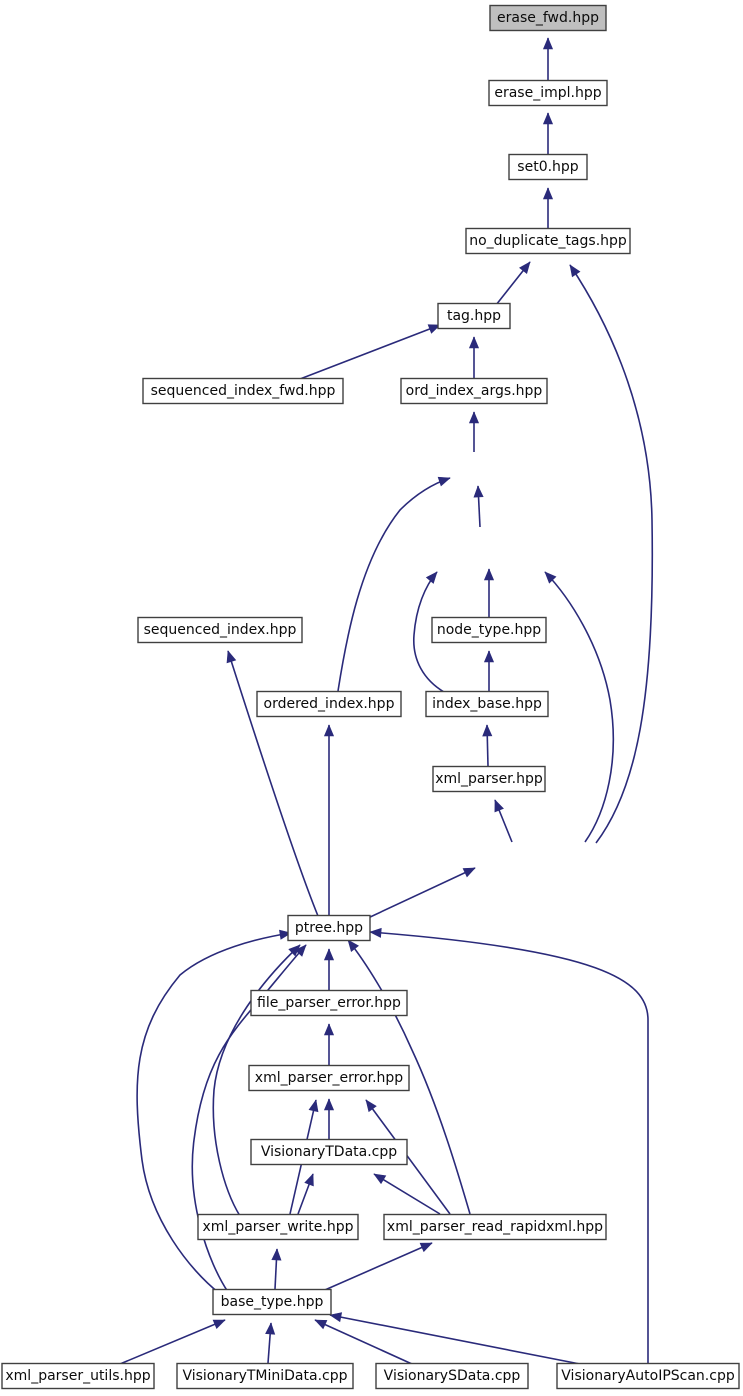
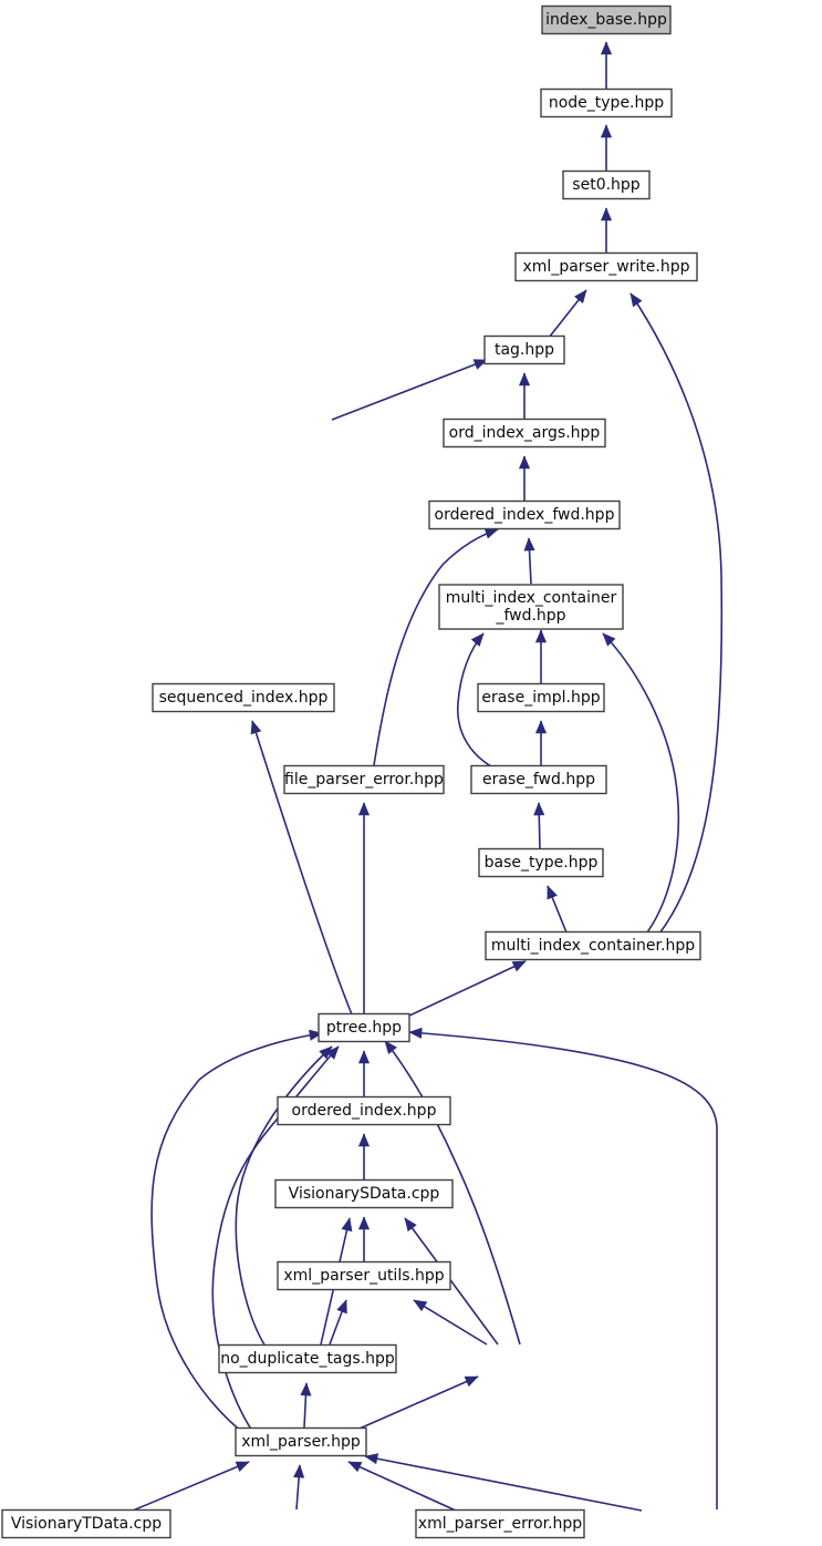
- erase_fwd.hpp
+ index_base.hpp
- erase_impl.hpp
+ node_type.hpp
  set0.hpp
- no_duplicate_tags.hpp
+ xml_parser_write.hpp
  tag.hpp
- sequenced_index_fwd.hpp
  ord_index_args.hpp
+ ordered_index_fwd.hpp
+ multi_index_container _fwd.hpp
- node_type.hpp
+ erase_impl.hpp
  sequenced_index.hpp
- ordered_index.hpp
+ file_parser_error.hpp
- index_base.hpp
+ erase_fwd.hpp
- xml_parser.hpp
+ base_type.hpp
+ multi_index_container.hpp
  ptree.hpp
- file_parser_error.hpp
+ ordered_index.hpp
- xml_parser_error.hpp
+ VisionarySData.cpp
- VisionaryTData.cpp
+ xml_parser_utils.hpp
- xml_parser_write.hpp
+ no_duplicate_tags.hpp
- xml_parser_read_rapidxml.hpp
- base_type.hpp
+ xml_parser.hpp
- xml_parser_utils.hpp
+ VisionaryTData.cpp
- VisionaryTMiniData.cpp
- VisionarySData.cpp
+ xml_parser_error.hpp
- VisionaryAutoIPScan.cpp
